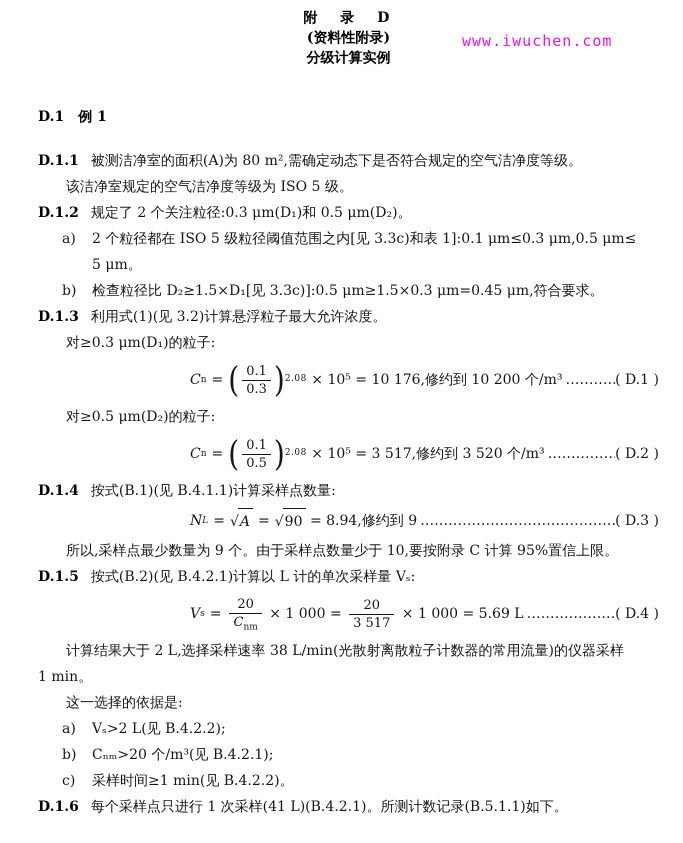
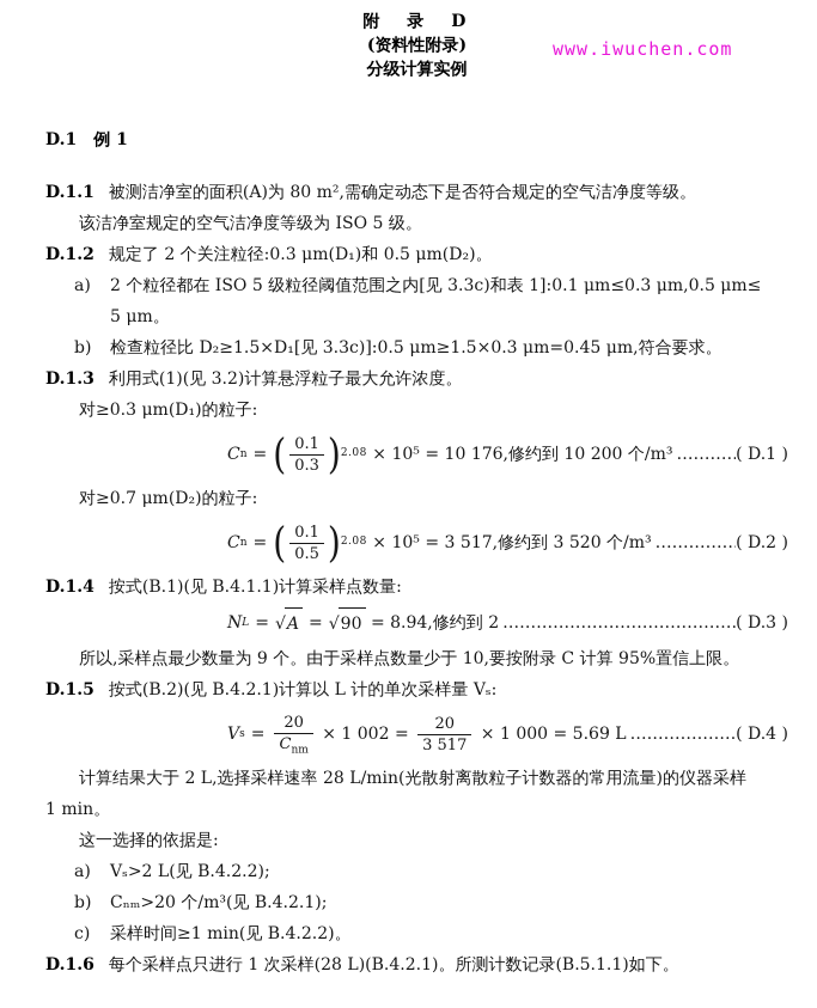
  www.iwuchen.com
  附 录 D
  (资料性附录)
  分级计算实例
  D.1 例 1
  D.1.1 被测洁净室的面积(A)为 80 m²,需确定动态下是否符合规定的空气洁净度等级。
  该洁净室规定的空气洁净度等级为 ISO 5 级。
  D.1.2 规定了 2 个关注粒径:0.3 μm(D₁)和 0.5 μm(D₂)。
  a)
  2 个粒径都在 ISO 5 级粒径阈值范围之内[见 3.3c)和表 1]:0.1 μm≤0.3 μm,0.5 μm≤
  5 μm。
  b)
  检查粒径比 D₂≥1.5×D₁[见 3.3c)]:0.5 μm≥1.5×0.3 μm=0.45 μm,符合要求。
  D.1.3 利用式(1)(见 3.2)计算悬浮粒子最大允许浓度。
  对≥0.3 μm(D₁)的粒子:
  C
  n
  =
  (
  0.1
  0.3
  )
  2.08
  × 10⁵ = 10 176,修约到 10 200 个/m³
  ( D.1 )
- 对≥0.5 μm(D₂)的粒子:
+ 对≥0.7 μm(D₂)的粒子:
  C
  n
  =
  (
  0.1
  0.5
  )
  2.08
  × 10⁵ = 3 517,修约到 3 520 个/m³
  ( D.2 )
  D.1.4 按式(B.1)(见 B.4.1.1)计算采样点数量:
  N
  L
  =
  √
  A
  =
  √
  90
- = 8.94,修约到 9
+ = 8.94,修约到 2
  ……………………………………
  ( D.3 )
  所以,采样点最少数量为 9 个。由于采样点数量少于 10,要按附录 C 计算 95%置信上限。
  D.1.5 按式(B.2)(见 B.4.2.1)计算以 L 计的单次采样量 Vₛ:
  V
  s
  =
  20
  Cnm
- × 1 000 =
+ × 1 002 =
  20
  3 517
  × 1 000 = 5.69 L
  ( D.4 )
- 计算结果大于 2 L,选择采样速率 38 L/min(光散射离散粒子计数器的常用流量)的仪器采样
+ 计算结果大于 2 L,选择采样速率 28 L/min(光散射离散粒子计数器的常用流量)的仪器采样
  1 min。
  这一选择的依据是:
  a)
  Vₛ>2 L(见 B.4.2.2);
  b)
  Cₙₘ>20 个/m³(见 B.4.2.1);
  c)
  采样时间≥1 min(见 B.4.2.2)。
- D.1.6 每个采样点只进行 1 次采样(41 L)(B.4.2.1)。所测计数记录(B.5.1.1)如下。
+ D.1.6 每个采样点只进行 1 次采样(28 L)(B.4.2.1)。所测计数记录(B.5.1.1)如下。
